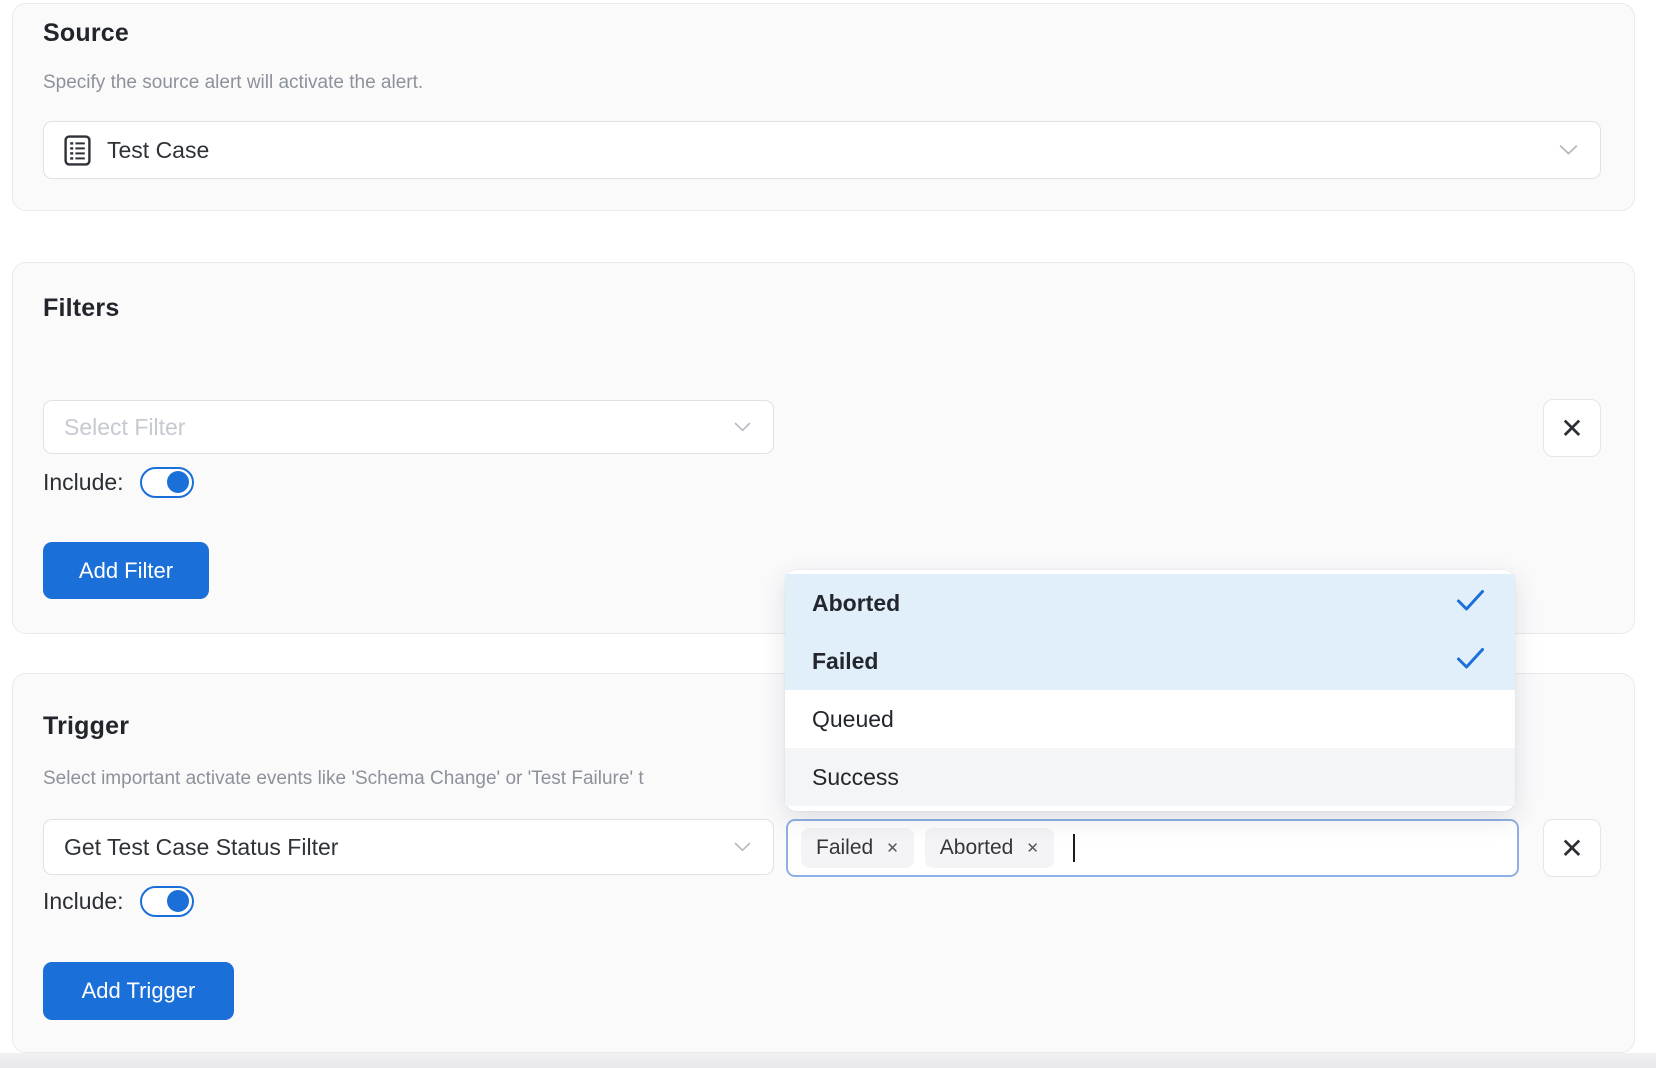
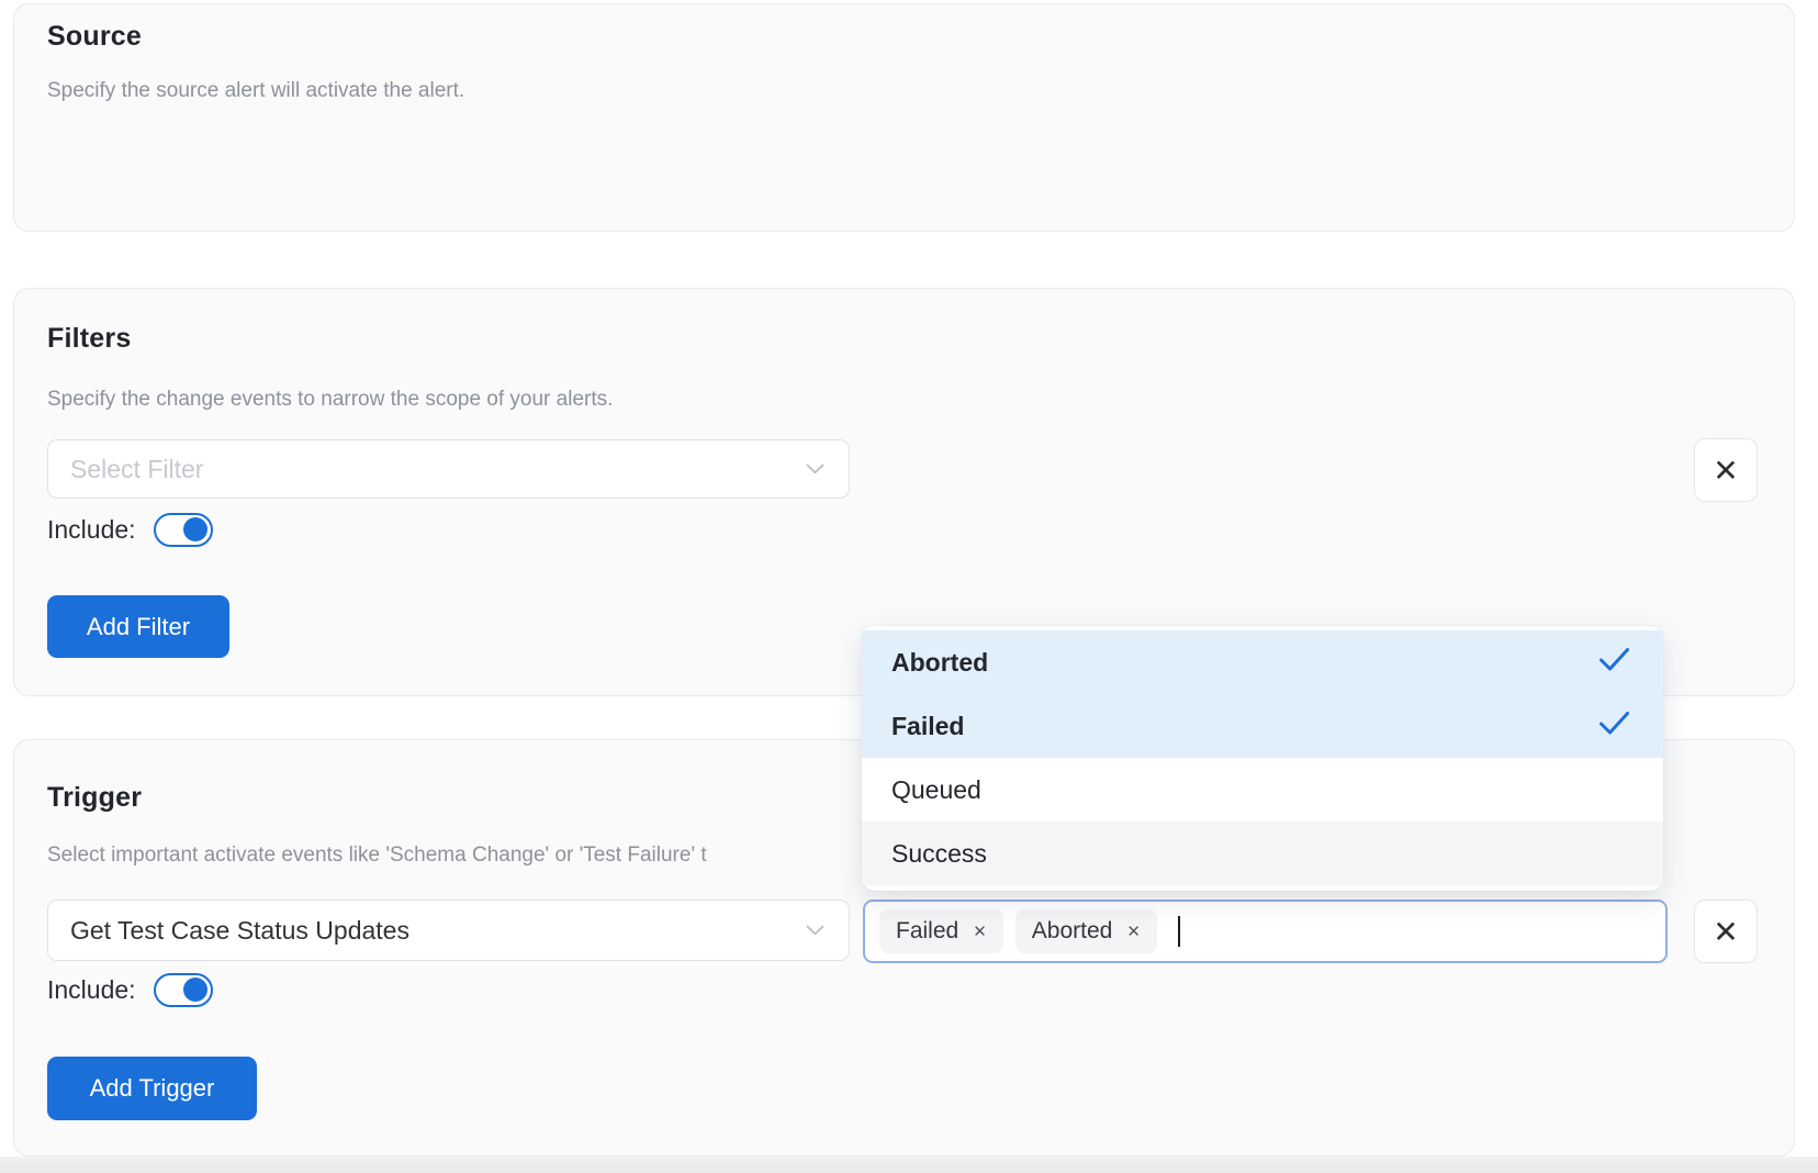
  Source
  Specify the source alert will activate the alert.
- Test Case
  Filters
+ Specify the change events to narrow the scope of your alerts.
  Select Filter
  ✕
  Include:
  Add Filter
  Trigger
  Select important activate events like 'Schema Change' or 'Test Failure' t
- Get Test Case Status Filter
+ Get Test Case Status Updates
  Failed
  ✕
  Aborted
  ✕
  ✕
  Include:
  Add Trigger
  Aborted
  Failed
  Queued
  Success
